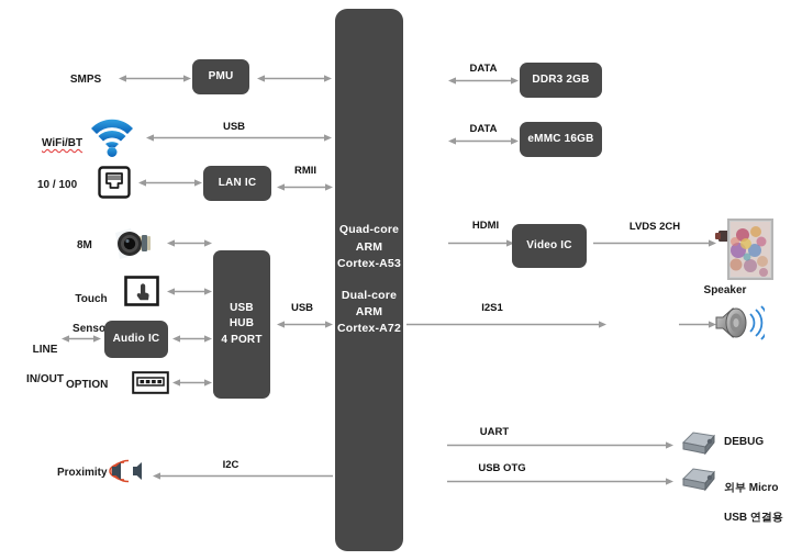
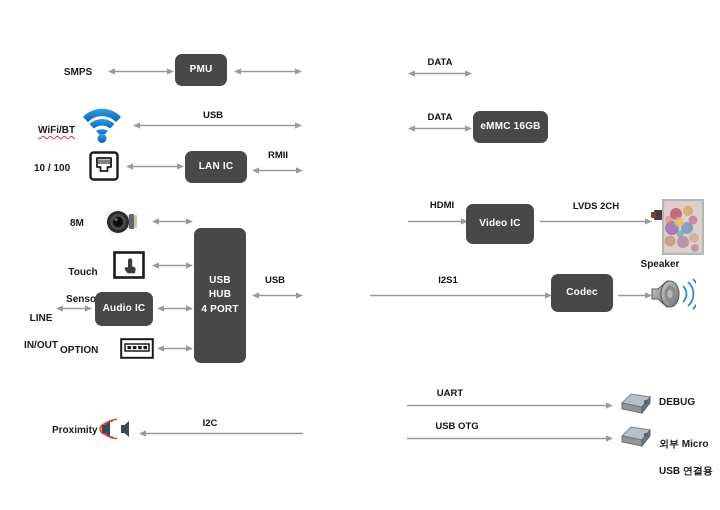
- Quad-core ARM
- Cortex-A53
- Dual-core ARM
- Cortex-A72
  SMPS
  PMU
  WiFi/BT
  USB
  10 / 100
  LAN IC
  RMII
  8M
  Touch
  Senso
  LINE
  IN/OUT
  Audio IC
  OPTION
  USB
  HUB
  4 PORT
  USB
  Proximity
  I2C
  DATA
- DDR3 2GB
  DATA
  eMMC 16GB
  HDMI
  Video IC
  LVDS 2CH
  I2S1
+ Codec
  Speaker
  UART
  DEBUG
  USB OTG
  외부 Micro
  USB 연결용
